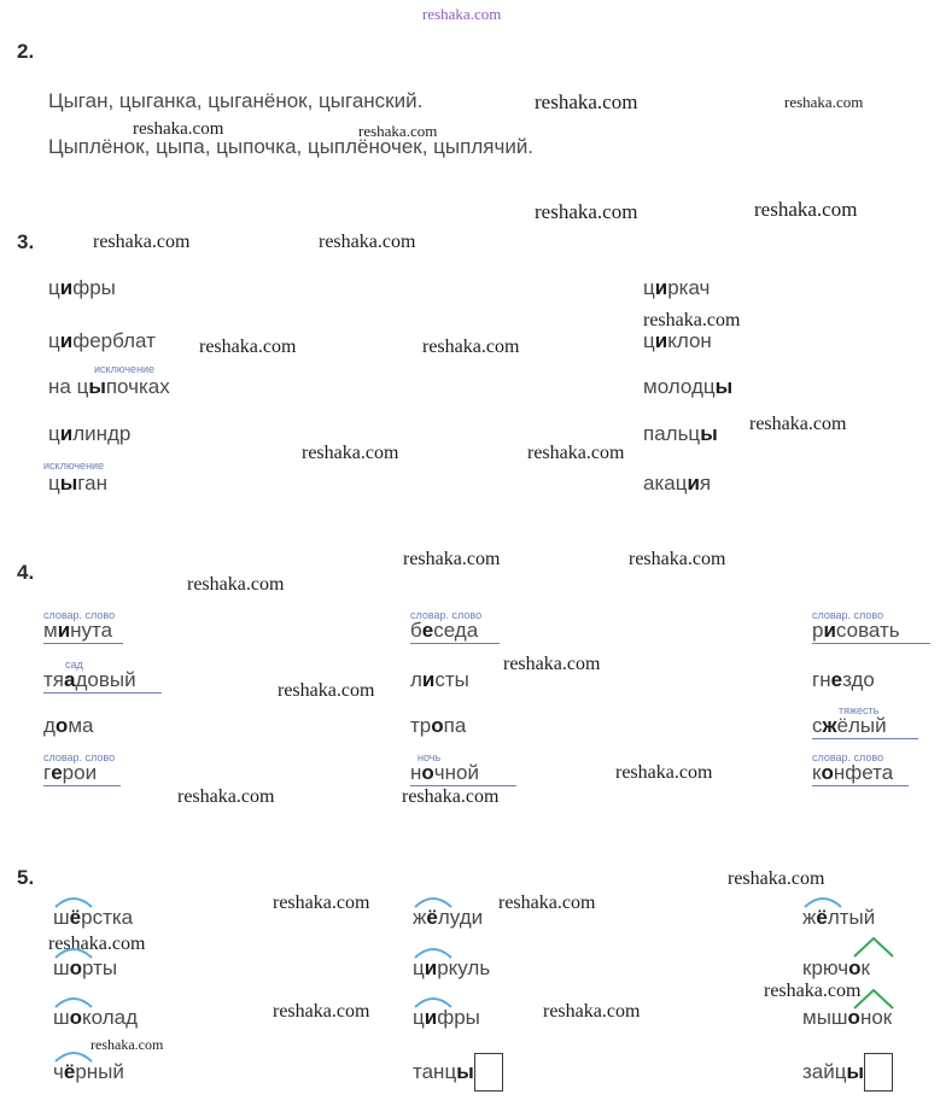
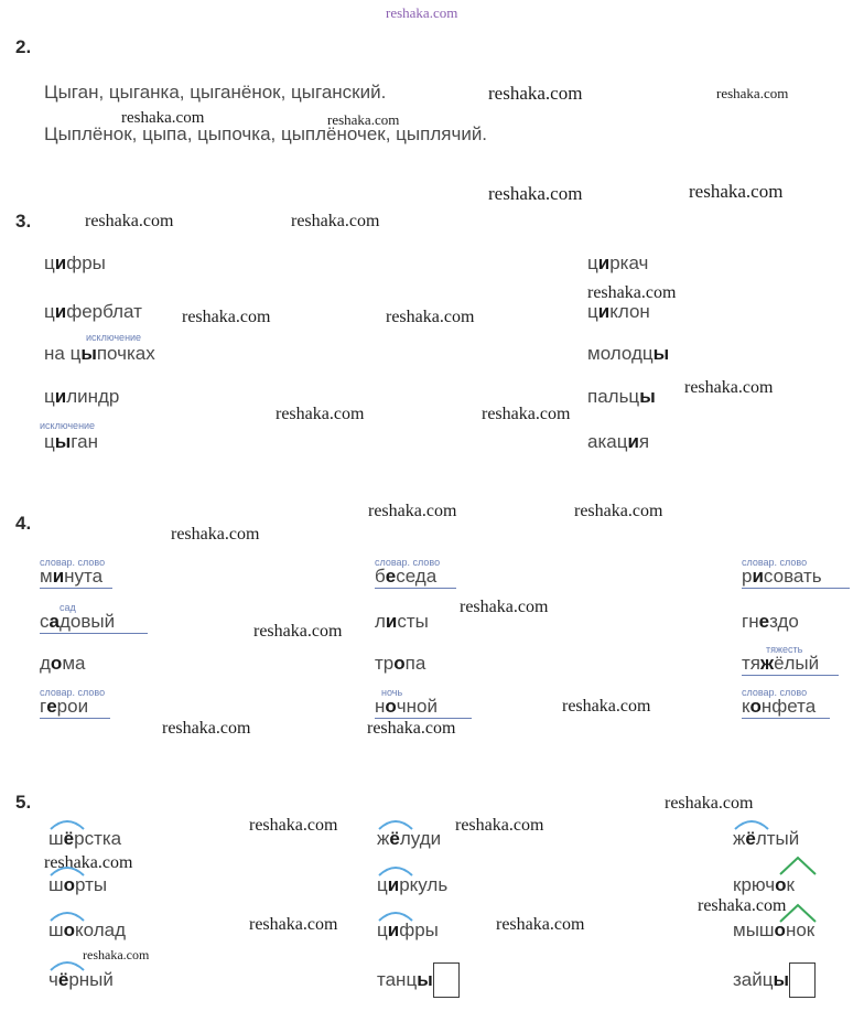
  reshaka.com
  reshaka.com
  reshaka.com
  reshaka.com
  reshaka.com
  reshaka.com
  reshaka.com
  reshaka.com
  reshaka.com
  reshaka.com
  reshaka.com
  reshaka.com
  reshaka.com
  reshaka.com
  reshaka.com
  reshaka.com
  reshaka.com
  reshaka.com
  reshaka.com
  reshaka.com
  reshaka.com
  reshaka.com
  reshaka.com
  reshaka.com
  reshaka.com
  reshaka.com
  reshaka.com
  reshaka.com
  reshaka.com
  reshaka.com
  reshaka.com
  2.
  Цыган, цыганка, цыганёнок, цыганский.
  Цыплёнок, цыпа, цыпочка, цыплёночек, цыплячий.
  3.
  цифры
  циферблат
  исключение
  на цыпочках
  цилиндр
  исключение
  цыган
  циркач
  циклон
  молодцы
  пальцы
  акация
  4.
  словар. слово
  минута
  сад
- тяадовый
+ садовый
  дома
  словар. слово
  герои
  словар. слово
  беседа
  листы
  тропа
  ночь
  ночной
  словар. слово
  рисовать
  гнездо
  тяжесть
- сжёлый
+ тяжёлый
  словар. слово
  конфета
  5.
  шёрстка
  шорты
  шоколад
  чёрный
  жёлуди
  циркуль
  цифры
  танцы
  жёлтый
  крючок
  мышонок
  зайцы
